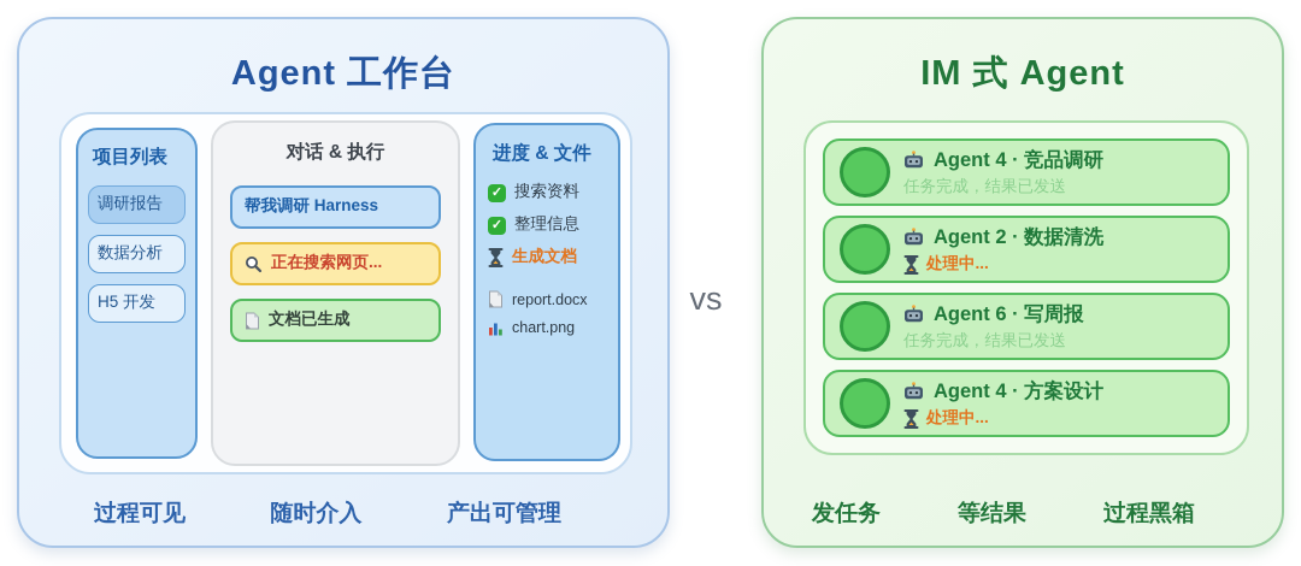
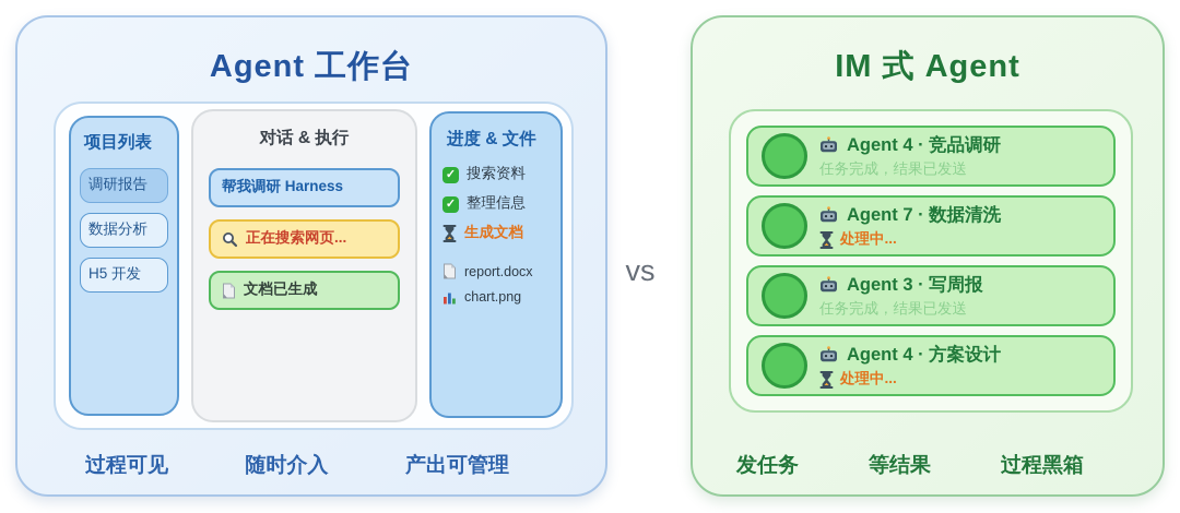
  Agent 工作台
  项目列表
  调研报告
  数据分析
  H5 开发
  对话 & 执行
  帮我调研 Harness
  正在搜索网页...
  文档已生成
  进度 & 文件
  搜索资料
  整理信息
  生成文档
  report.docx
  chart.png
  过程可见
  随时介入
  产出可管理
  vs
  IM 式 Agent
  Agent 4 · 竞品调研
  任务完成，结果已发送
- Agent 2 · 数据清洗
+ Agent 7 · 数据清洗
  处理中...
- Agent 6 · 写周报
+ Agent 3 · 写周报
  任务完成，结果已发送
  Agent 4 · 方案设计
  处理中...
  发任务
  等结果
  过程黑箱
